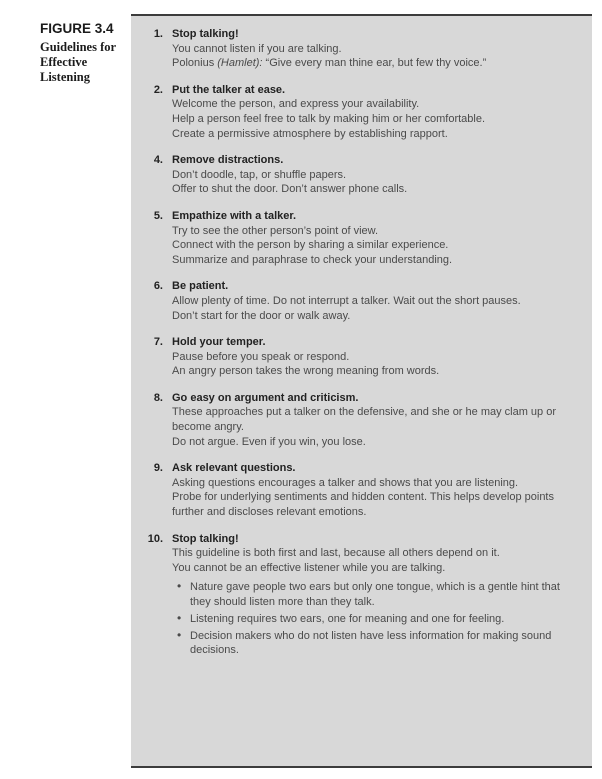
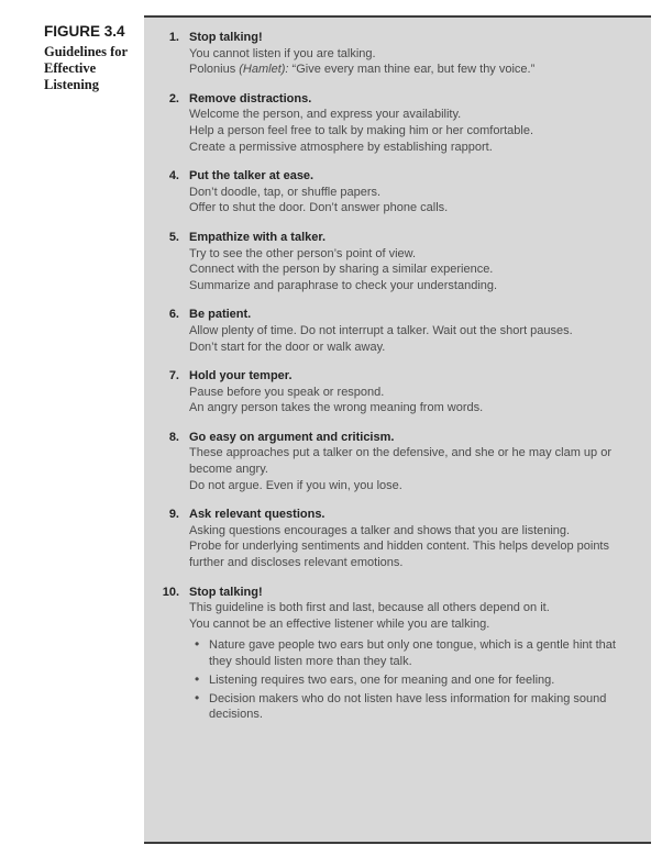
  FIGURE 3.4
  Guidelines for
  Effective Listening
  1.
  Stop talking!
  You cannot listen if you are talking.
  Polonius (Hamlet): “Give every man thine ear, but few thy voice.”
  2.
- Put the talker at ease.
+ Remove distractions.
  Welcome the person, and express your availability.
  Help a person feel free to talk by making him or her comfortable.
  Create a permissive atmosphere by establishing rapport.
  4.
- Remove distractions.
+ Put the talker at ease.
  Don’t doodle, tap, or shuffle papers.
  Offer to shut the door. Don’t answer phone calls.
  5.
  Empathize with a talker.
  Try to see the other person’s point of view.
  Connect with the person by sharing a similar experience.
  Summarize and paraphrase to check your understanding.
  6.
  Be patient.
  Allow plenty of time. Do not interrupt a talker. Wait out the short pauses.
  Don’t start for the door or walk away.
  7.
  Hold your temper.
  Pause before you speak or respond.
  An angry person takes the wrong meaning from words.
  8.
  Go easy on argument and criticism.
  These approaches put a talker on the defensive, and she or he may clam up or become angry.
  Do not argue. Even if you win, you lose.
  9.
  Ask relevant questions.
  Asking questions encourages a talker and shows that you are listening.
  Probe for underlying sentiments and hidden content. This helps develop points further and discloses relevant emotions.
  10.
  Stop talking!
  This guideline is both first and last, because all others depend on it.
  You cannot be an effective listener while you are talking.
  Nature gave people two ears but only one tongue, which is a gentle hint that they should listen more than they talk.
  Listening requires two ears, one for meaning and one for feeling.
  Decision makers who do not listen have less information for making sound decisions.
